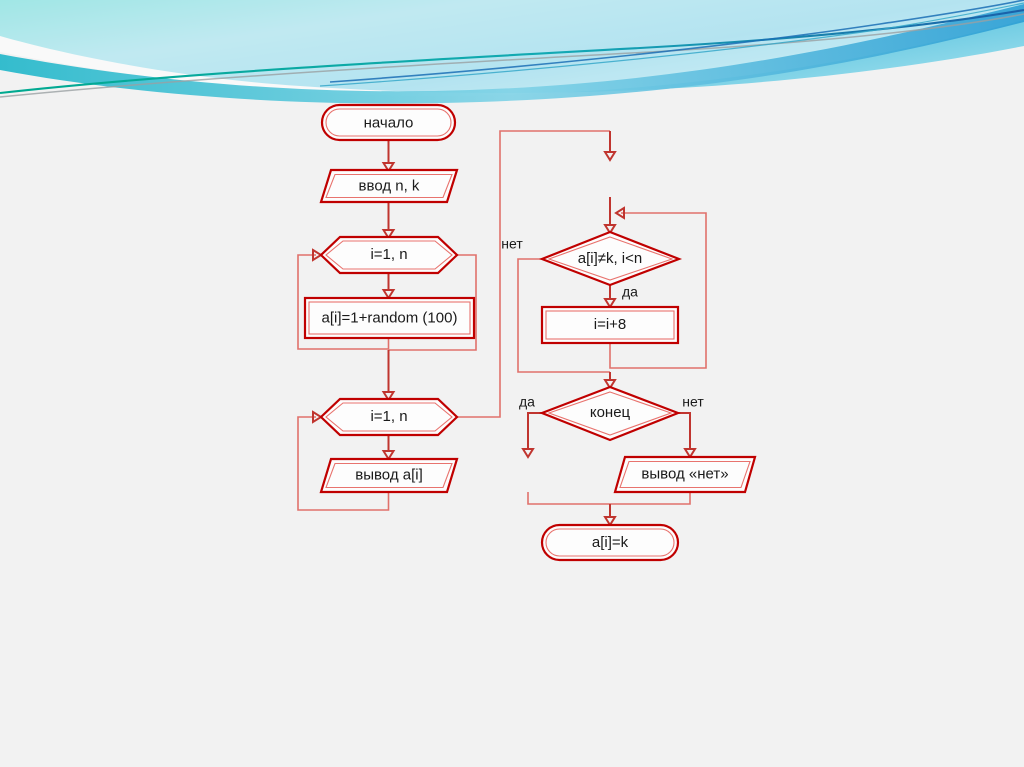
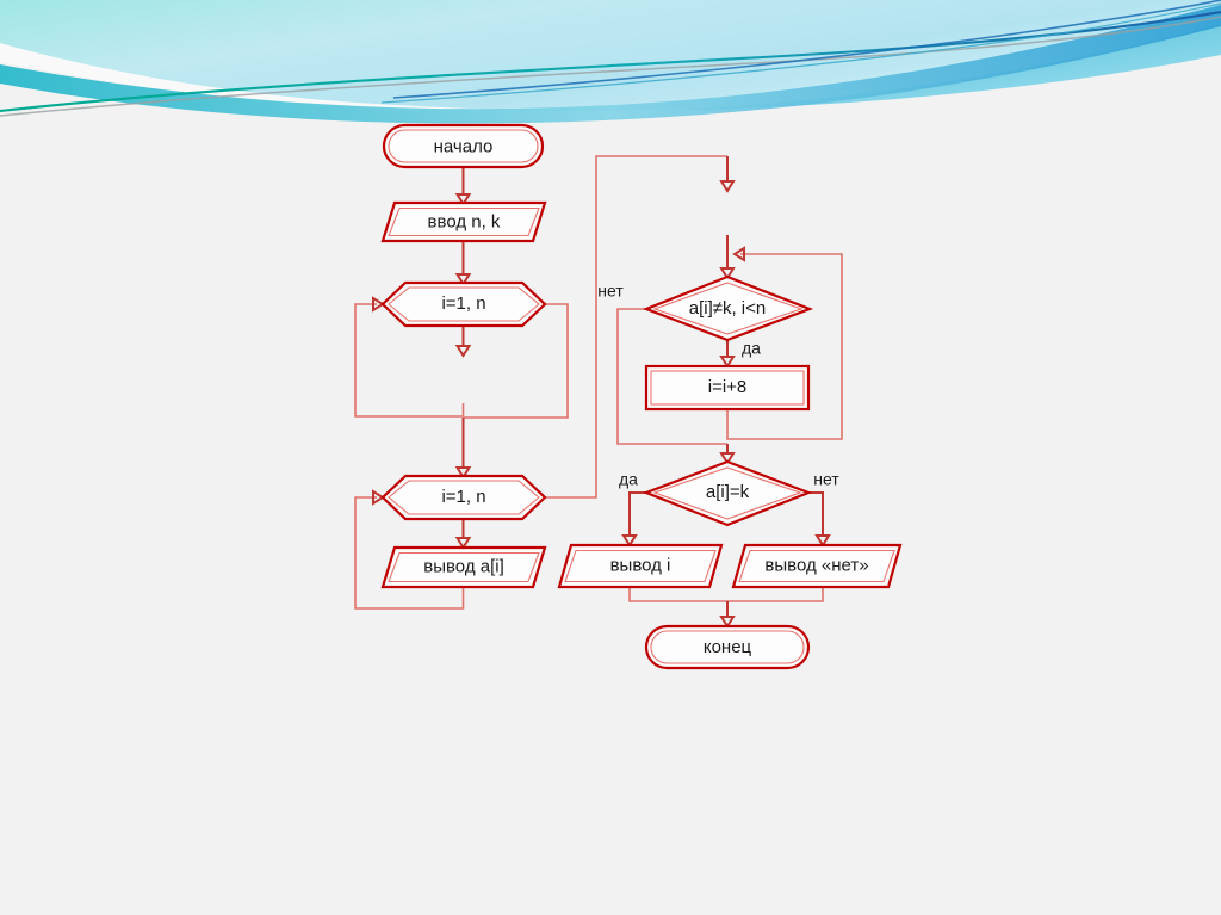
  начало
  ввод n, k
  i=1, n
- a[i]=1+random (100)
  i=1, n
  вывод a[i]
  a[i]≠k, i<n
  i=i+8
- конец
+ a[i]=k
+ вывод i
  вывод «нет»
- a[i]=k
+ конец
  нет
  да
  да
  нет
